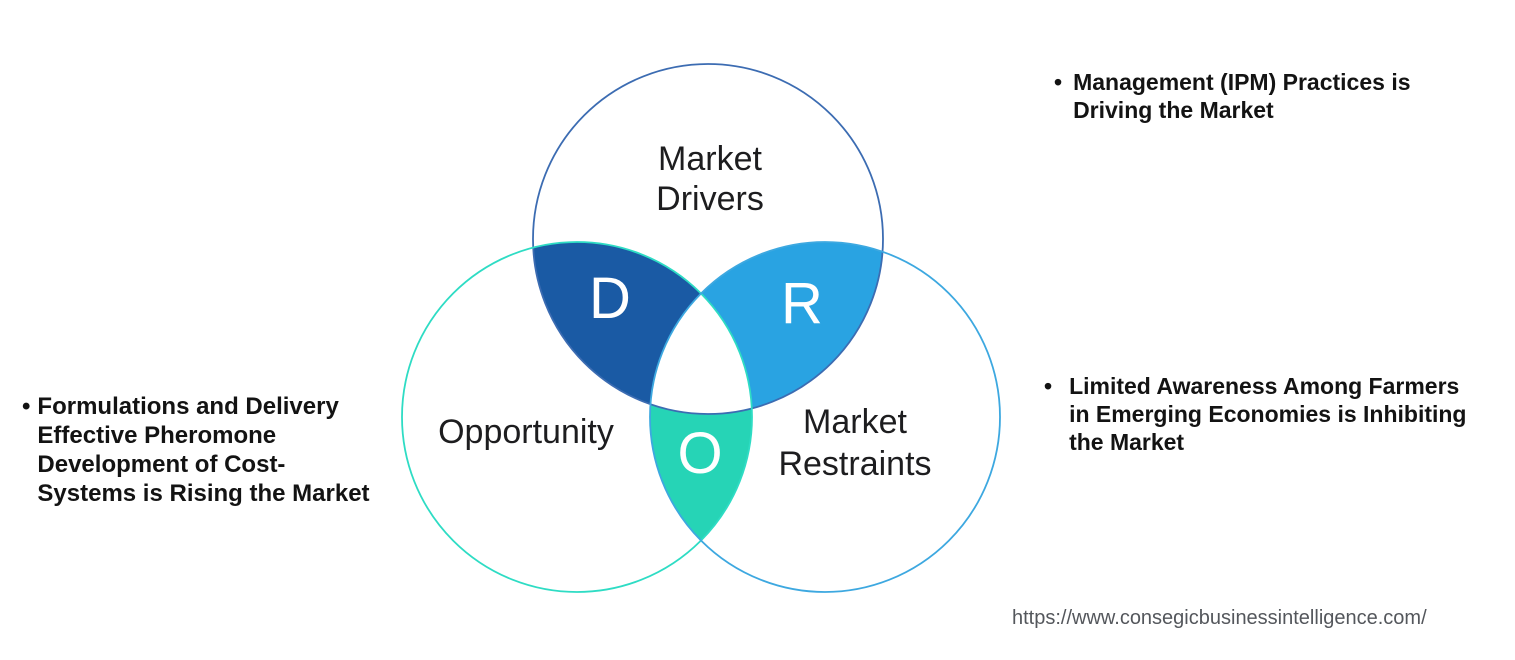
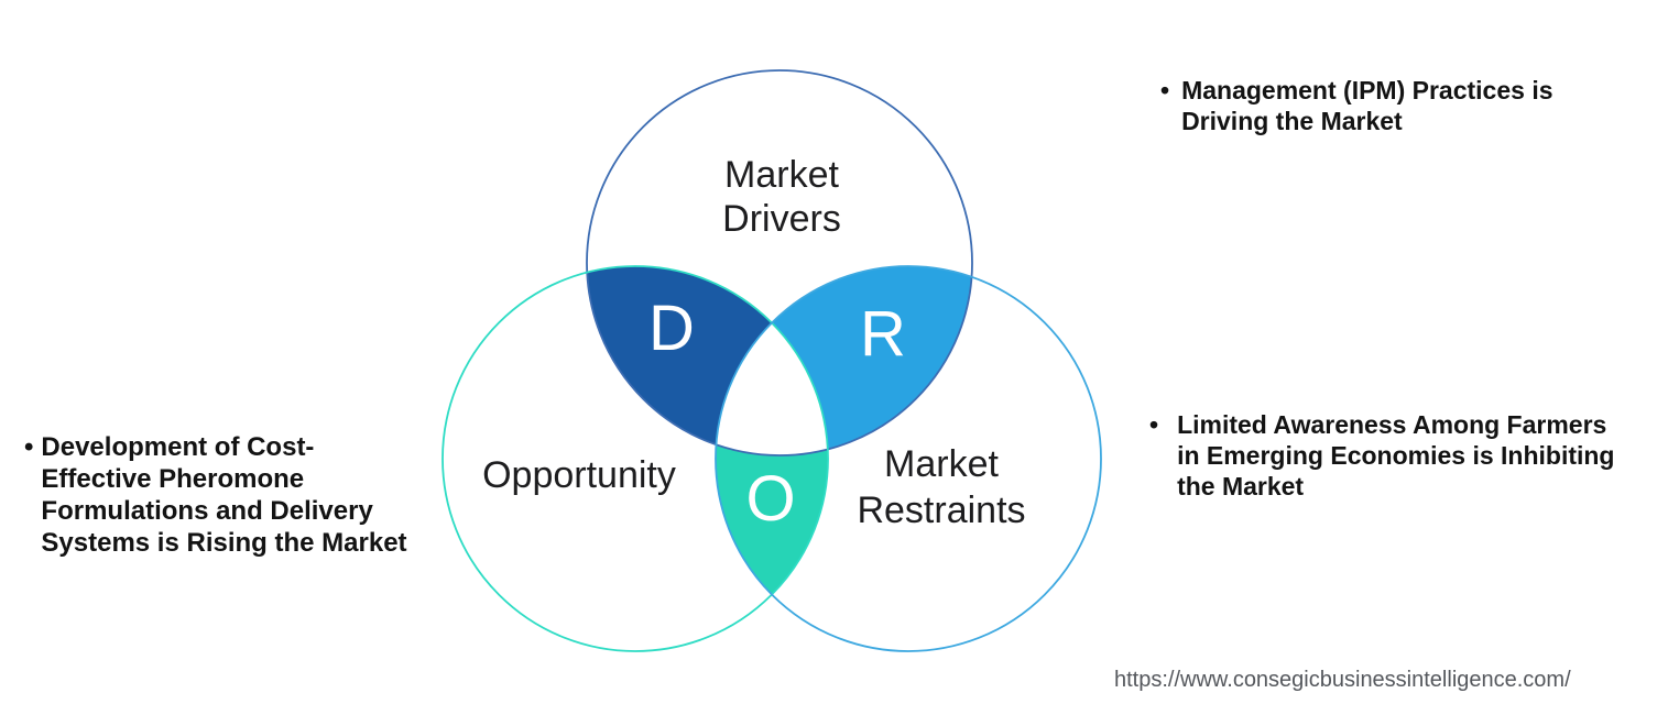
  Market
  Drivers
  Opportunity
  Market
  Restraints
  D
  R
  O
  •
- Formulations and Delivery
+ Development of Cost-
  Effective Pheromone
- Development of Cost-
+ Formulations and Delivery
  Systems is Rising the Market
  •
  Management (IPM) Practices is
  Driving the Market
  •
  Limited Awareness Among Farmers
  in Emerging Economies is Inhibiting
  the Market
  https://www.consegicbusinessintelligence.com/
